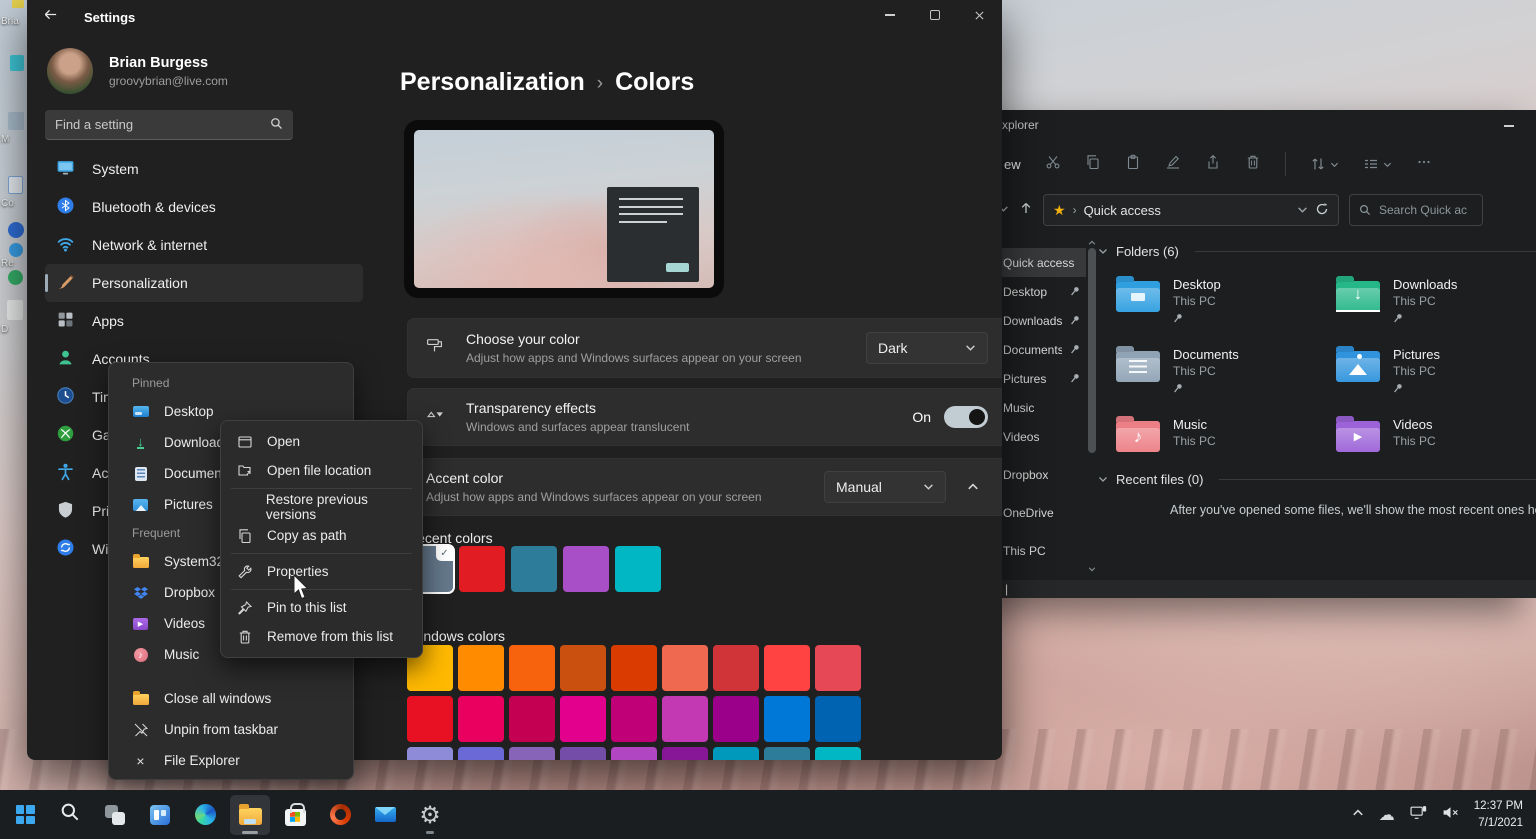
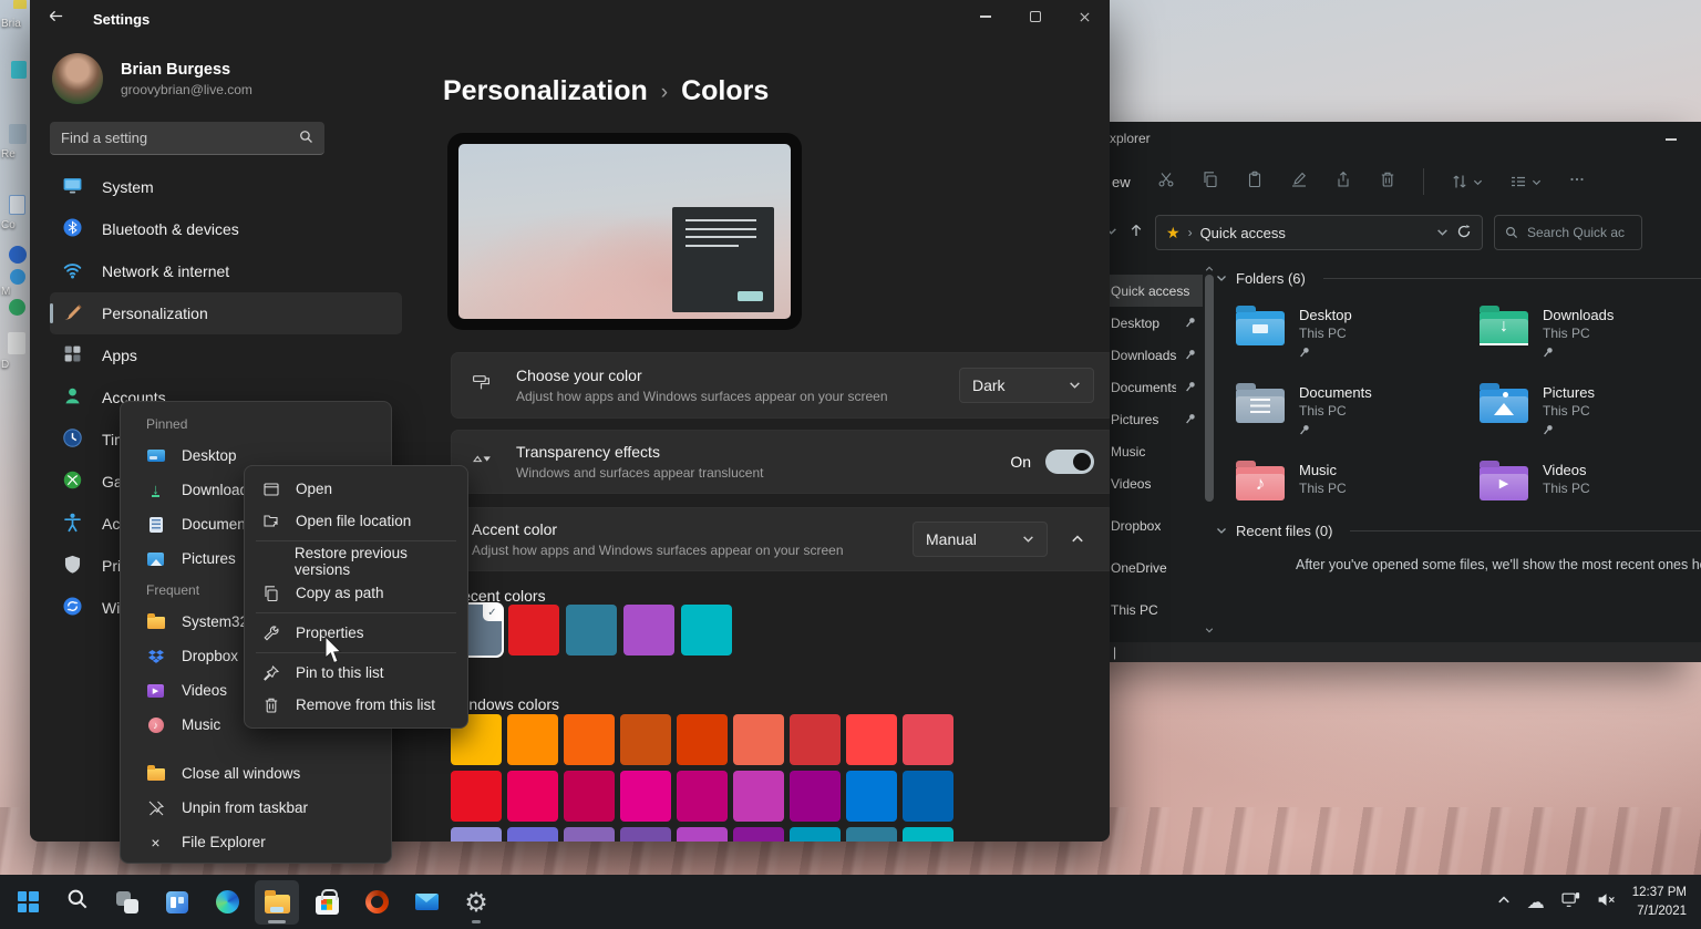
  Bria
- M
+ Re
  Co
- Re
+ M
  D
  xplorer
  ew
  ★
  ›
  Quick access
  Search Quick ac
  Quick access
  Desktop
  Downloads
  Documents
  Pictures
  Music
  Videos
  Dropbox
  OneDrive
  This PC
  Folders (6)
  Desktop
  This PC
  ↓
  Downloads
  This PC
  Documents
  This PC
  Pictures
  This PC
  ♪
  Music
  This PC
  ▶
  Videos
  This PC
  Recent files (0)
  After you've opened some files, we'll show the most recent ones h
  |
  Settings
  Brian Burgess
  groovybrian@live.com
  Find a setting
  System
  Bluetooth & devices
  Network & internet
  Personalization
  Apps
  Accounts
  Personalization
  ›
  Colors
  Choose your color
  Adjust how apps and Windows surfaces appear on your screen
  Dark
  Transparency effects
  Windows and surfaces appear translucent
  On
  Accent color
  Adjust how apps and Windows surfaces appear on your screen
  Manual
  cent colors
  ✓
  ndows colors
  Pinned
  Desktop
  ↓
  Downloa
  Documen
  Pictures
  Frequent
  System3
  Dropbox
  Videos
  ♪
  Music
  Close all windows
  Unpin from taskbar
  ×
  File Explorer
  Open
  Open file location
  Restore previous versions
  Copy as path
  Properties
  Pin to this list
  Remove from this list
  ⚙
  ☁
  12:37 PM
  7/1/2021
